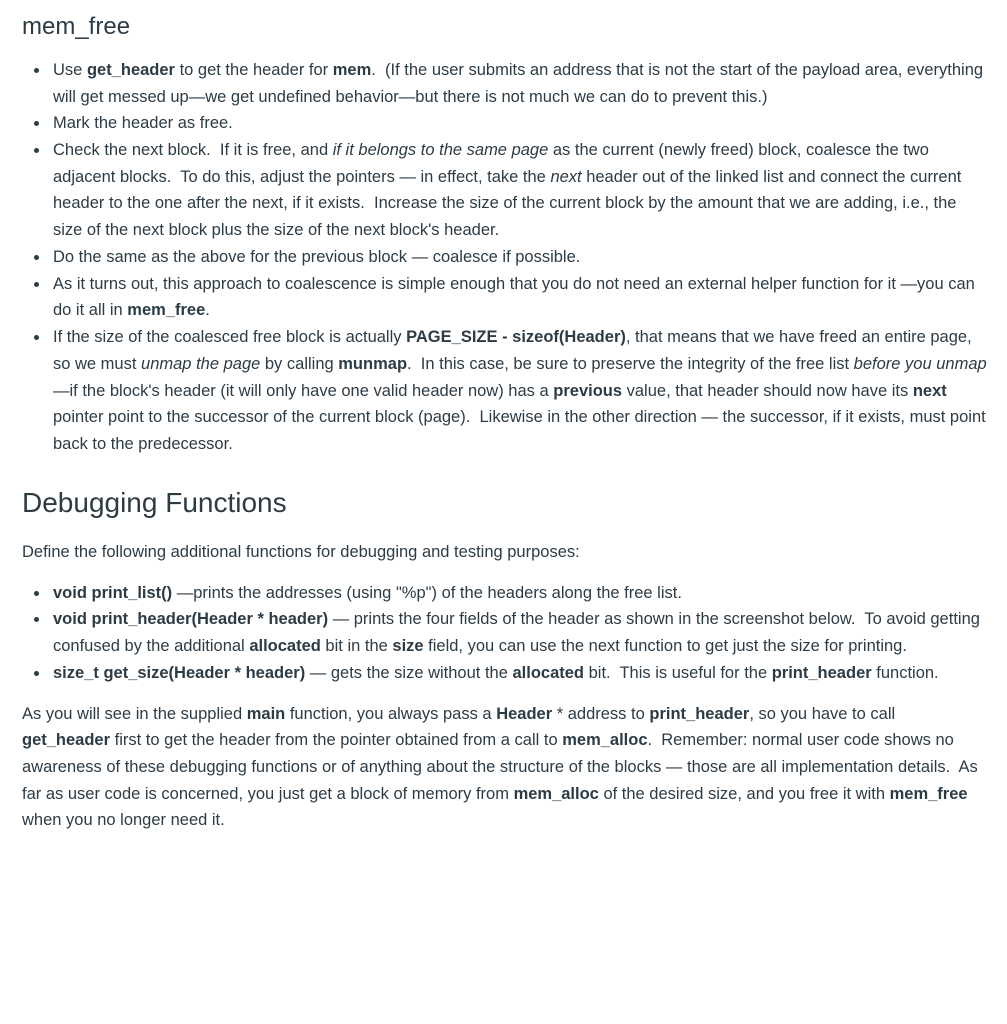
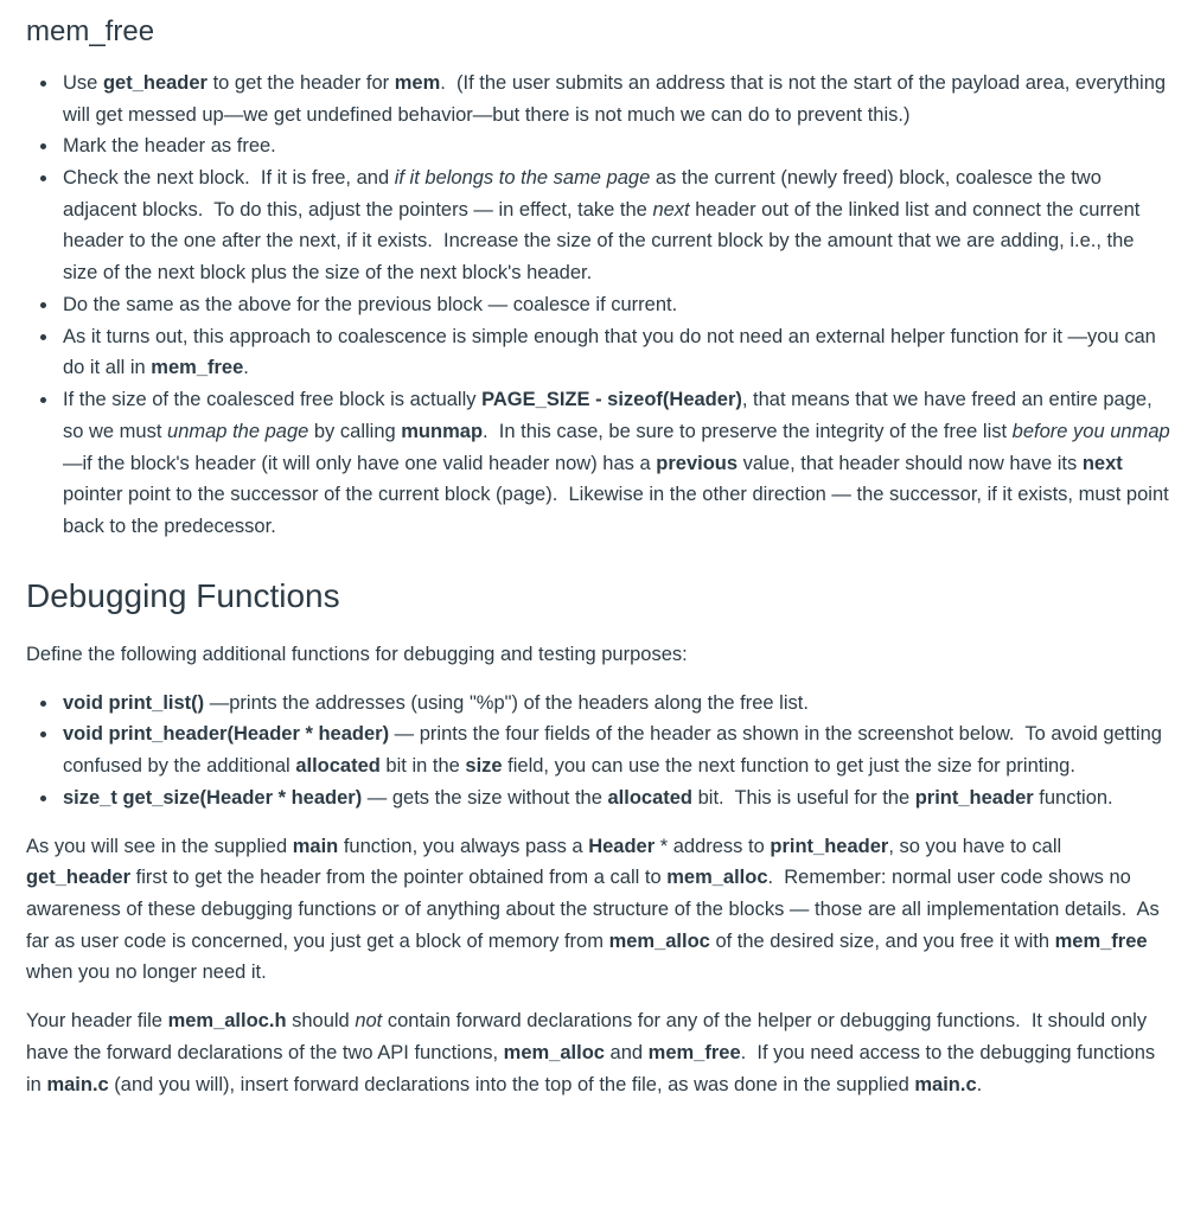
  mem_free
  Use get_header to get the header for mem. (If the user submits an address that is not the start of the payload area, everything will get messed up—we get undefined behavior—but there is not much we can do to prevent this.)
  Mark the header as free.
  Check the next block. If it is free, and if it belongs to the same page as the current (newly freed) block, coalesce the two adjacent blocks. To do this, adjust the pointers — in effect, take the next header out of the linked list and connect the current header to the one after the next, if it exists. Increase the size of the current block by the amount that we are adding, i.e., the size of the next block plus the size of the next block's header.
- Do the same as the above for the previous block — coalesce if possible.
+ Do the same as the above for the previous block — coalesce if current.
  As it turns out, this approach to coalescence is simple enough that you do not need an external helper function for it —you can do it all in mem_free.
  If the size of the coalesced free block is actually PAGE_SIZE - sizeof(Header), that means that we have freed an entire page, so we must unmap the page by calling munmap. In this case, be sure to preserve the integrity of the free list before you unmap—if the block's header (it will only have one valid header now) has a previous value, that header should now have its next pointer point to the successor of the current block (page). Likewise in the other direction — the successor, if it exists, must point back to the predecessor.
  Debugging Functions
  Define the following additional functions for debugging and testing purposes:
  void print_list() —prints the addresses (using "%p") of the headers along the free list.
  void print_header(Header * header) — prints the four fields of the header as shown in the screenshot below. To avoid getting confused by the additional allocated bit in the size field, you can use the next function to get just the size for printing.
  size_t get_size(Header * header) — gets the size without the allocated bit. This is useful for the print_header function.
  As you will see in the supplied main function, you always pass a Header * address to print_header, so you have to call get_header first to get the header from the pointer obtained from a call to mem_alloc. Remember: normal user code shows no awareness of these debugging functions or of anything about the structure of the blocks — those are all implementation details. As far as user code is concerned, you just get a block of memory from mem_alloc of the desired size, and you free it with mem_free when you no longer need it.
+ Your header file mem_alloc.h should not contain forward declarations for any of the helper or debugging functions. It should only have the forward declarations of the two API functions, mem_alloc and mem_free. If you need access to the debugging functions in main.c (and you will), insert forward declarations into the top of the file, as was done in the supplied main.c.
